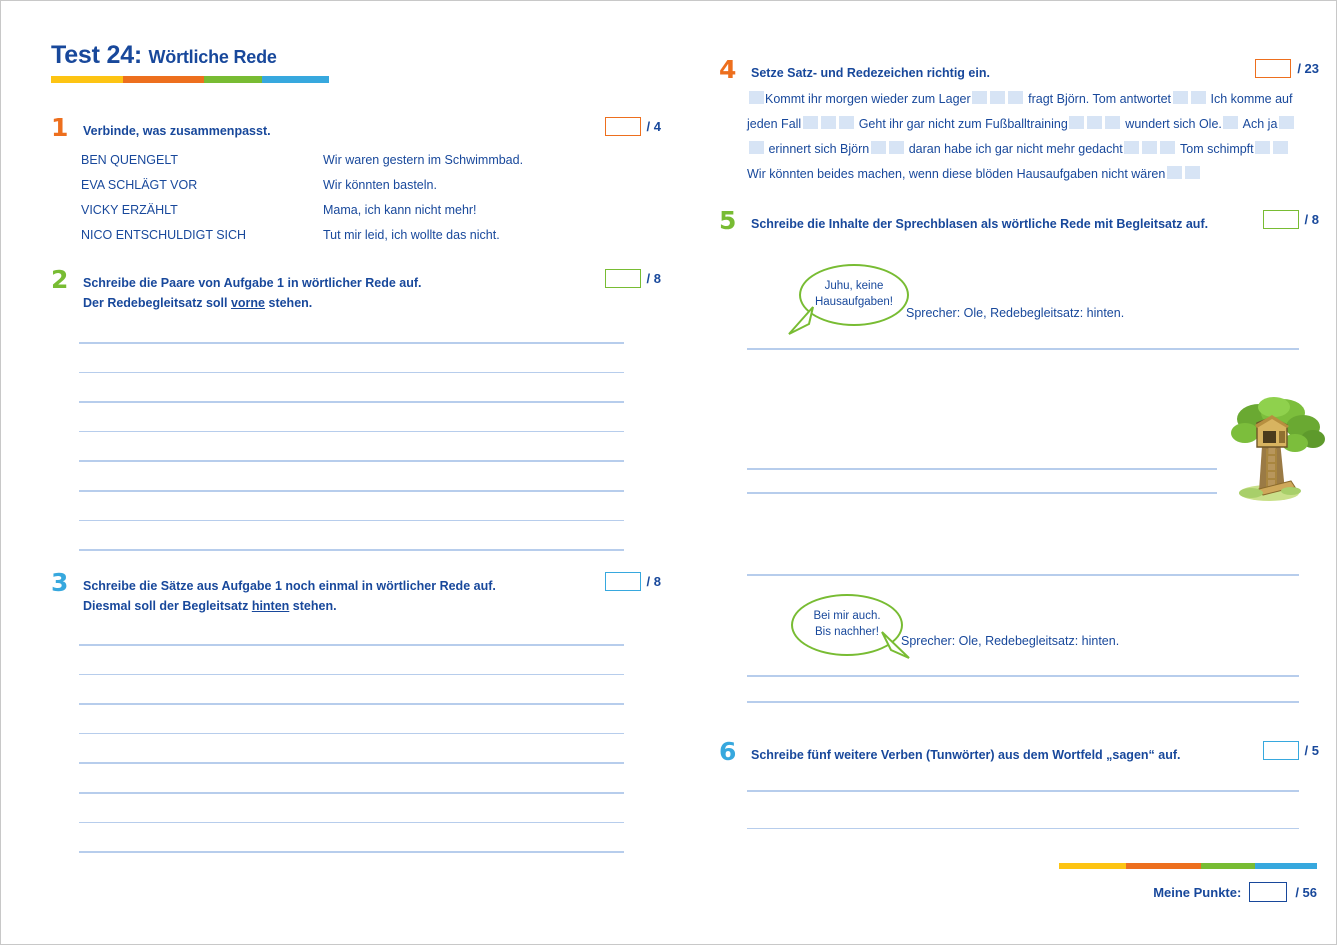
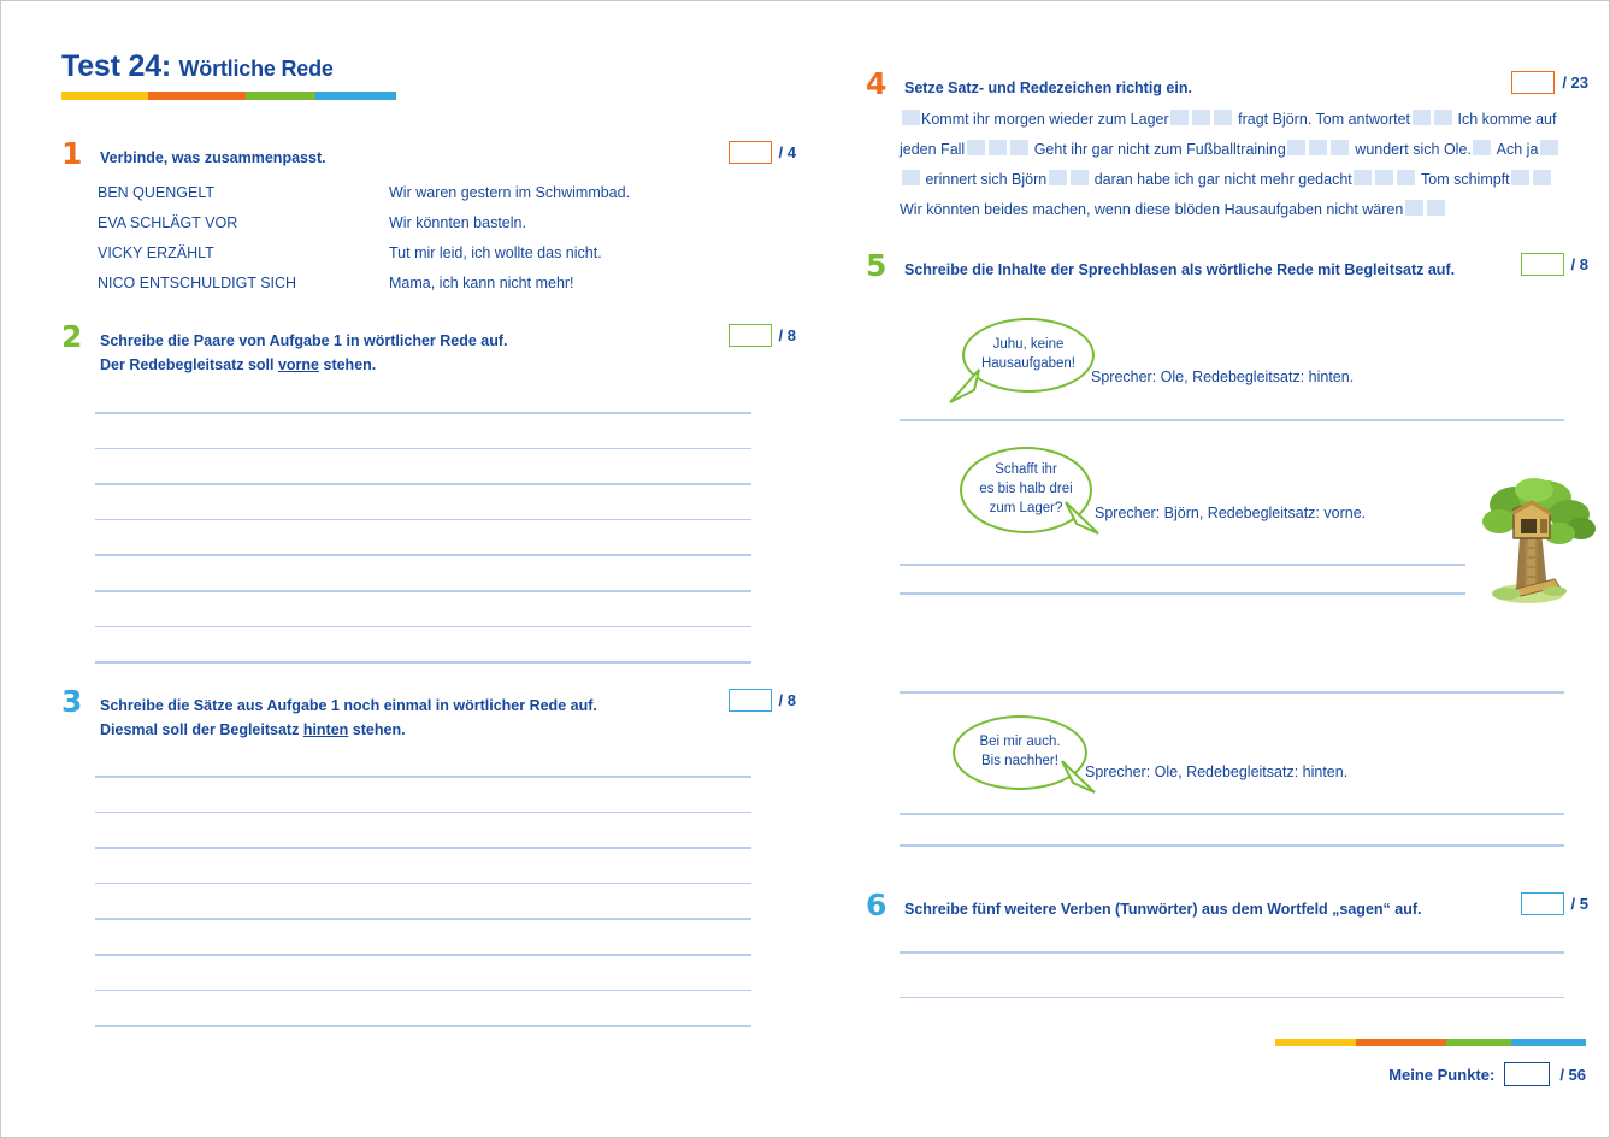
  Test 24: Wörtliche Rede
  1
  Verbinde, was zusammenpasst.
  / 4
  BEN QUENGELT
  Wir waren gestern im Schwimmbad.
  EVA SCHLÄGT VOR
  Wir könnten basteln.
  VICKY ERZÄHLT
- Mama, ich kann nicht mehr!
+ Tut mir leid, ich wollte das nicht.
  NICO ENTSCHULDIGT SICH
- Tut mir leid, ich wollte das nicht.
+ Mama, ich kann nicht mehr!
  2
  Schreibe die Paare von Aufgabe 1 in wörtlicher Rede auf.
  Der Redebegleitsatz soll vorne stehen.
  / 8
  3
  Schreibe die Sätze aus Aufgabe 1 noch einmal in wörtlicher Rede auf.
  Diesmal soll der Begleitsatz hinten stehen.
  / 8
  4
  Setze Satz- und Redezeichen richtig ein.
  / 23
  Kommt ihr morgen wieder zum Lager fragt Björn. Tom antwortet Ich komme auf jeden Fall Geht ihr gar nicht zum Fußballtraining wundert sich Ole. Ach ja erinnert sich Björn daran habe ich gar nicht mehr gedacht Tom schimpft Wir könnten beides machen, wenn diese blöden Hausaufgaben nicht wären
  5
  Schreibe die Inhalte der Sprechblasen als wörtliche Rede mit Begleitsatz auf.
  / 8
  Juhu, keine
  Hausaufgaben!
  Sprecher: Ole, Redebegleitsatz: hinten.
+ Schafft ihr
+ es bis halb drei
+ zum Lager?
+ Sprecher: Björn, Redebegleitsatz: vorne.
  Bei mir auch.
  Bis nachher!
  Sprecher: Ole, Redebegleitsatz: hinten.
  6
  Schreibe fünf weitere Verben (Tunwörter) aus dem Wortfeld „sagen“ auf.
  / 5
  Meine Punkte:
  / 56
